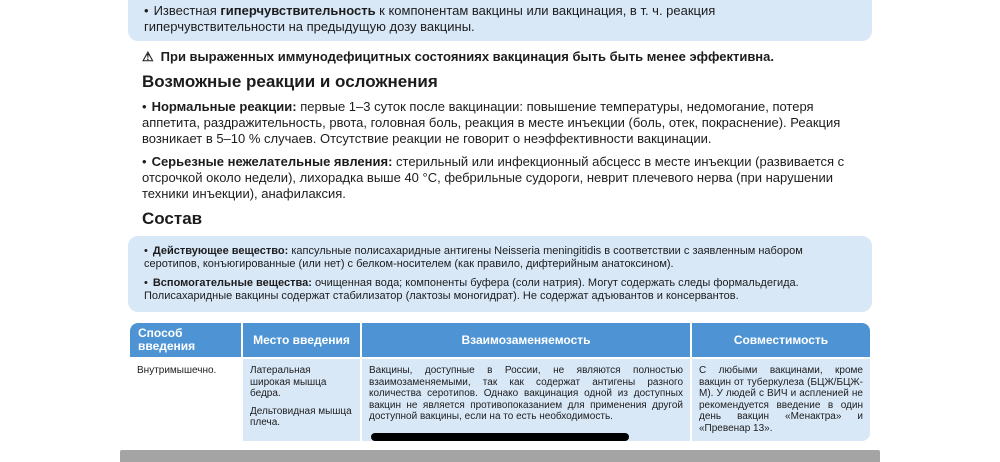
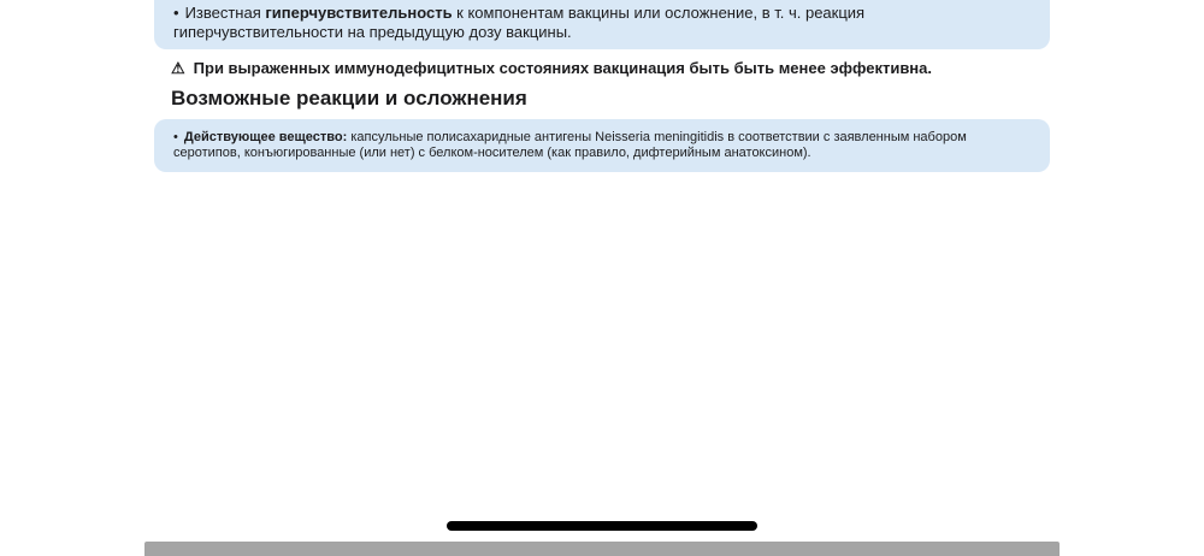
- • Известная гиперчувствительность к компонентам вакцины или вакцинация, в т. ч. реакция гиперчувствительности на предыдущую дозу вакцины.
+ • Известная гиперчувствительность к компонентам вакцины или осложнение, в т. ч. реакция гиперчувствительности на предыдущую дозу вакцины.
  ⚠
  При выраженных иммунодефицитных состояниях вакцинация быть быть менее эффективна.
  Возможные реакции и осложнения
- • Нормальные реакции: первые 1–3 суток после вакцинации: повышение температуры, недомогание, потеря аппетита, раздражительность, рвота, головная боль, реакция в месте инъекции (боль, отек, покраснение). Реакция возникает в 5–10 % случаев. Отсутствие реакции не говорит о неэффективности вакцинации.
- • Серьезные нежелательные явления: стерильный или инфекционный абсцесс в месте инъекции (развивается с отсрочкой около недели), лихорадка выше 40 °C, фебрильные судороги, неврит плечевого нерва (при нарушении техники инъекции), анафилаксия.
- Состав
  • Действующее вещество: капсульные полисахаридные антигены Neisseria meningitidis в соответствии с заявленным набором серотипов, конъюгированные (или нет) с белком-носителем (как правило, дифтерийным анатоксином).
- • Вспомогательные вещества: очищенная вода; компоненты буфера (соли натрия). Могут содержать следы формальдегида. Полисахаридные вакцины содержат стабилизатор (лактозы моногидрат). Не содержат адъювантов и консервантов.
- Способ введения	Место введения	Взаимозаменяемость	Совместимость
- Внутримышечно.	Латеральная широкая мышца бедра. Дельтовидная мышца плеча.	Вакцины, доступные в России, не являются полностью взаимозаменяемыми, так как содержат антигены разного количества серотипов. Однако вакцинация одной из доступных вакцин не является противопоказанием для применения другой доступной вакцины, если на то есть необходимость.	С любыми вакцинами, кроме вакцин от туберкулеза (БЦЖ/БЦЖ-М). У людей с ВИЧ и аспленией не рекомендуется введение в один день вакцин «Менактра» и «Превенар 13».
